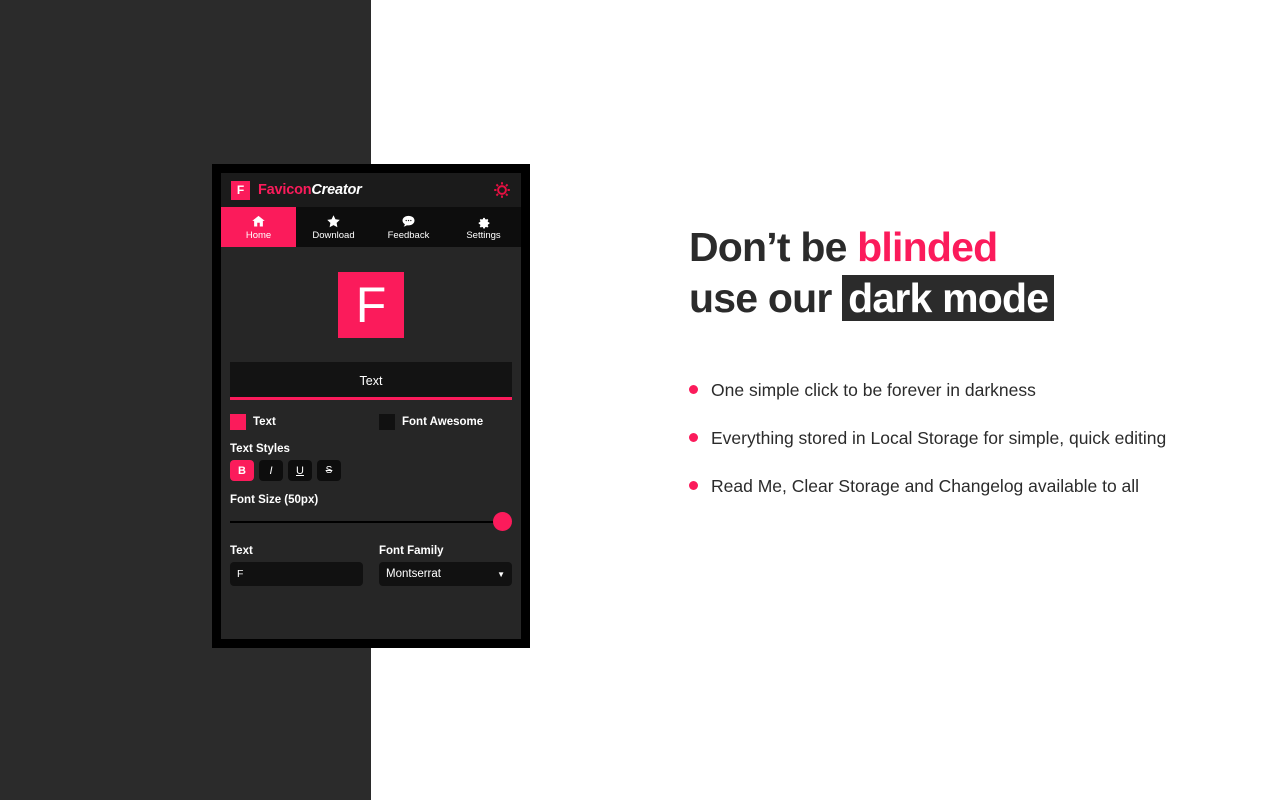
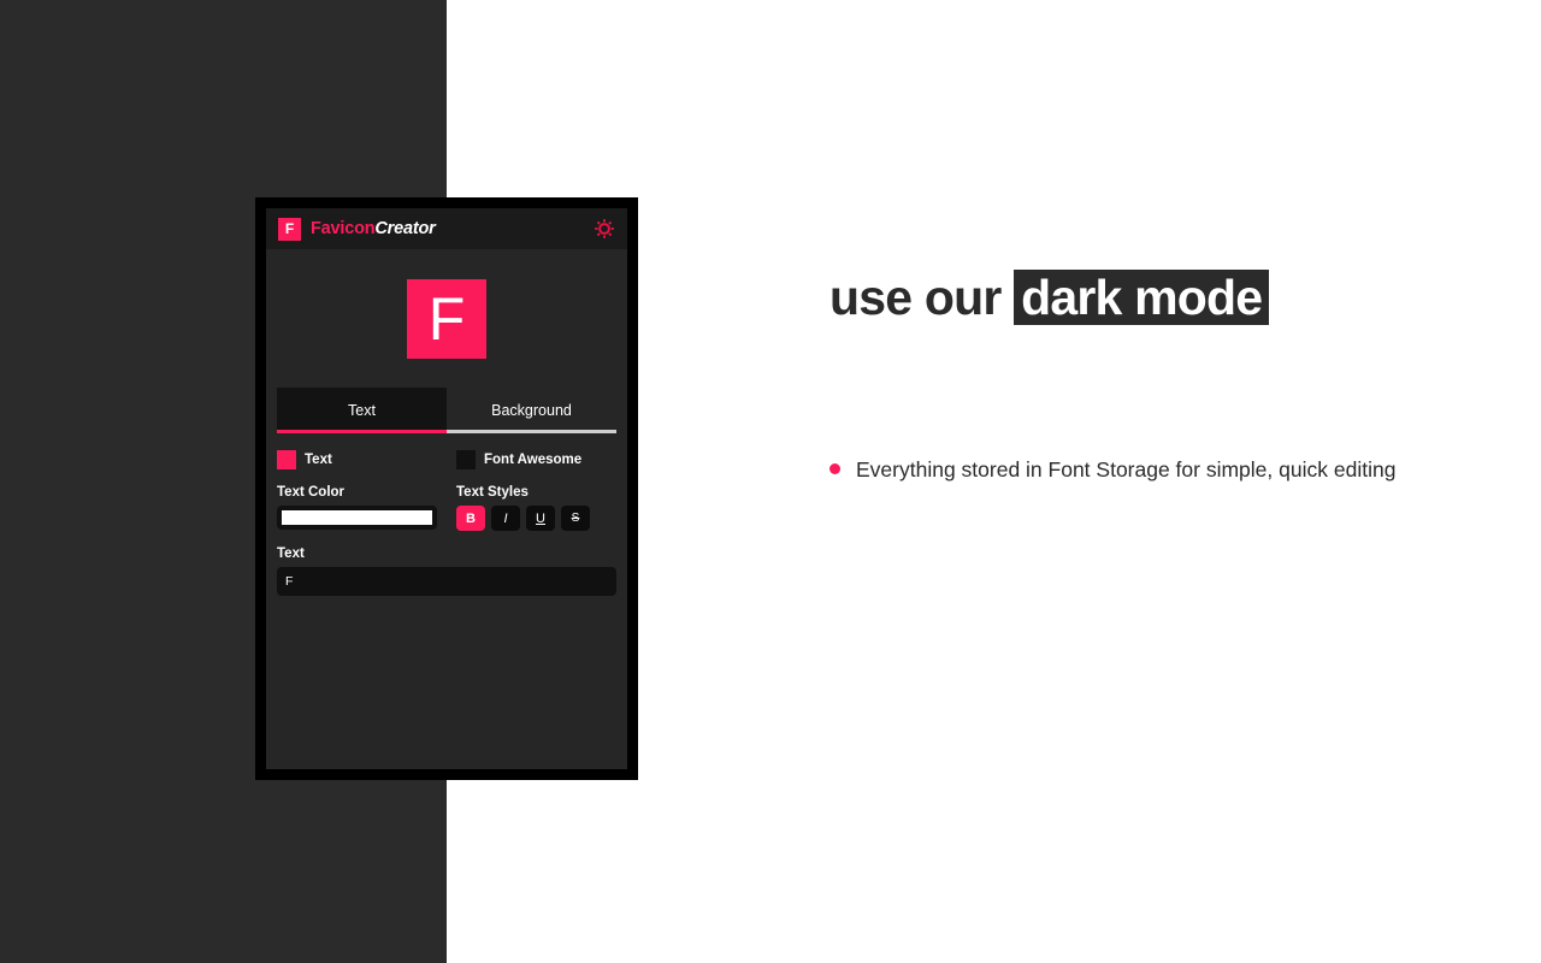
  F
  FaviconCreator
- Home
- Download
- Feedback
- Settings
  F
  Text
+ Background
  Text
  Font Awesome
+ Text Color
  Text Styles
  B
  I
  U
  S
- Font Size (50px)
  Text
  F
- Font Family
- Montserrat
- ▼
- Don’t be blinded
  use our dark mode
- One simple click to be forever in darkness
- Everything stored in Local Storage for simple, quick editing
+ Everything stored in Font Storage for simple, quick editing
- Read Me, Clear Storage and Changelog available to all
